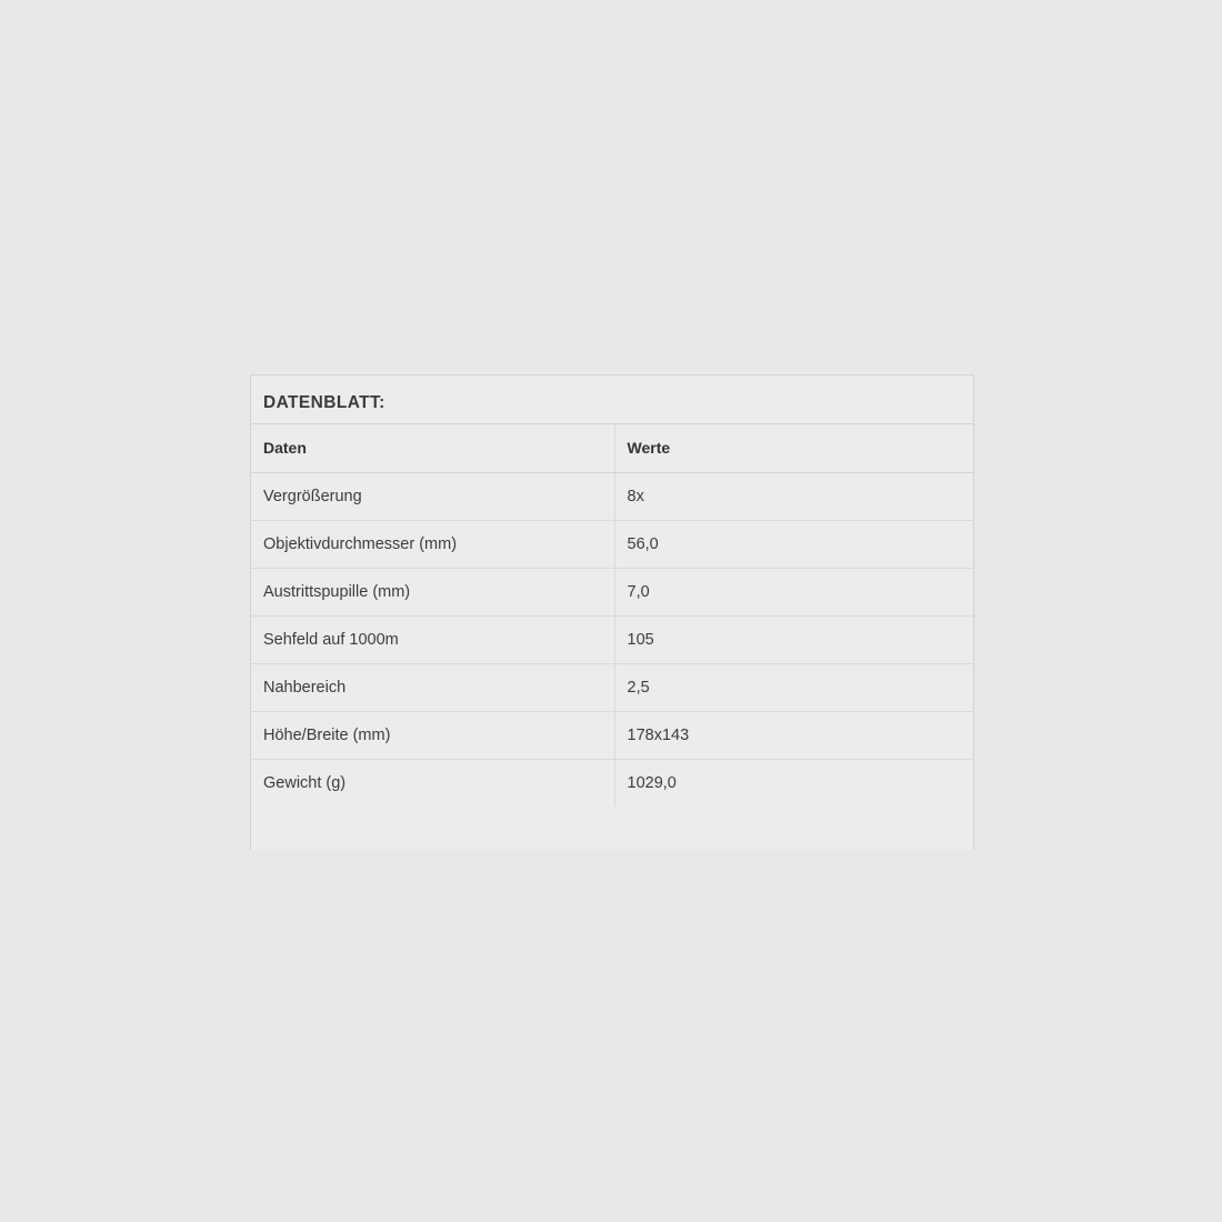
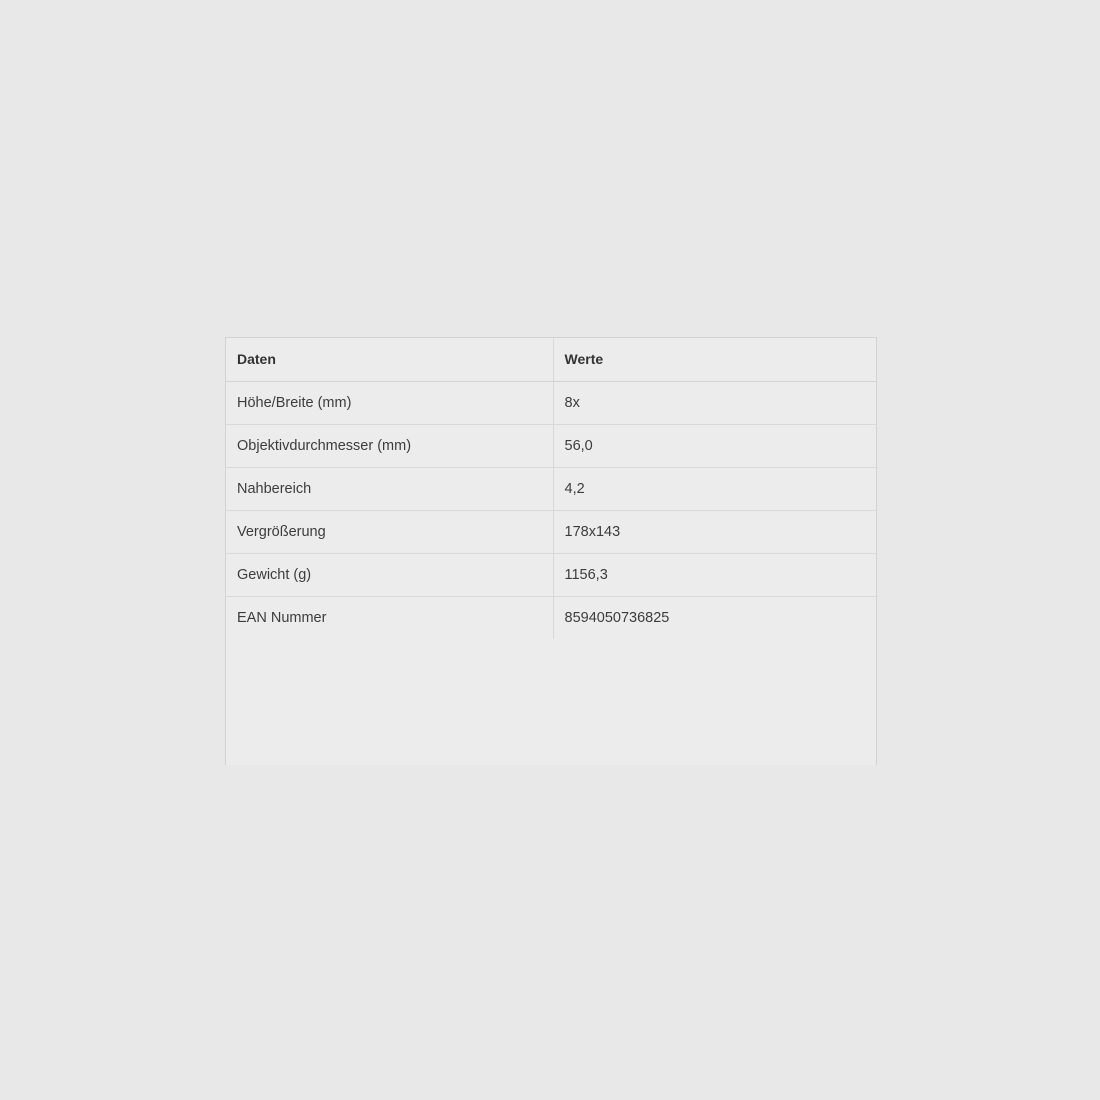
- DATENBLATT:
  Daten	Werte
- Vergrößerung	8x
+ Höhe/Breite (mm)	8x
  Objektivdurchmesser (mm)	56,0
- Austrittspupille (mm)	7,0
- Sehfeld auf 1000m	105
- Nahbereich	2,5
+ Nahbereich	4,2
- Höhe/Breite (mm)	178x143
+ Vergrößerung	178x143
- Gewicht (g)	1029,0
+ Gewicht (g)	1156,3
+ EAN Nummer	8594050736825
